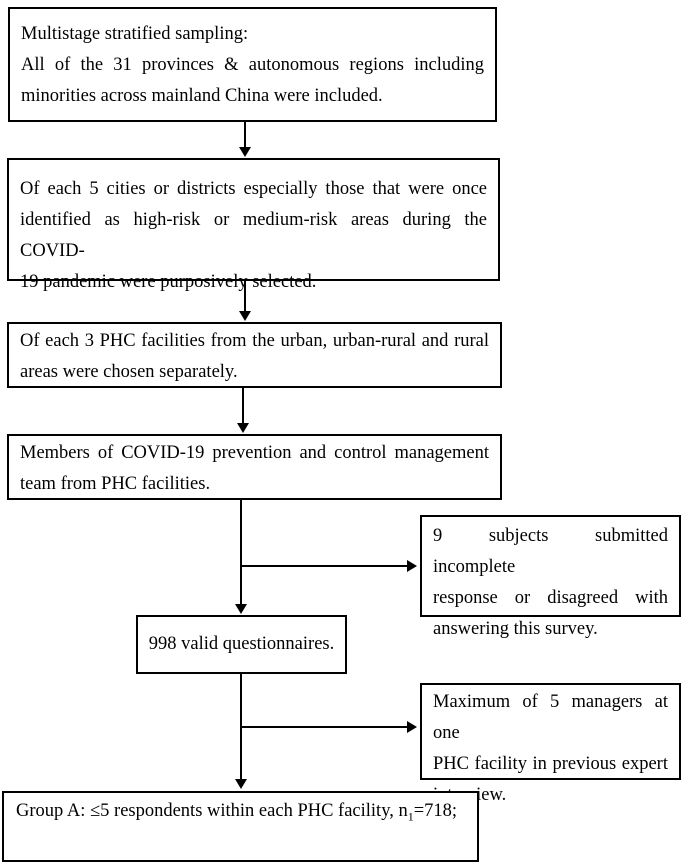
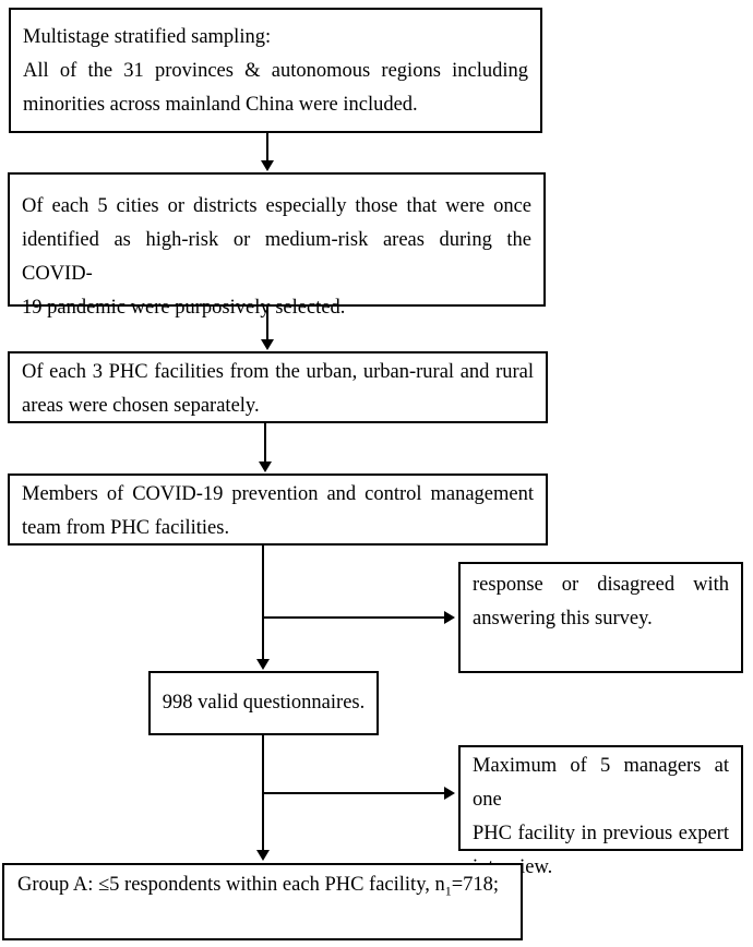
  Multistage stratified sampling:
  All of the 31 provinces & autonomous regions including
  minorities across mainland China were included.
  Of each 5 cities or districts especially those that were once
  identified as high-risk or medium-risk areas during the COVID-
  19 pandemic were purposively selected.
  Of each 3 PHC facilities from the urban, urban-rural and rural
  areas were chosen separately.
  Members of COVID-19 prevention and control management
  team from PHC facilities.
- 9 subjects submitted incomplete
  response or disagreed with
  answering this survey.
  998 valid questionnaires.
  Maximum of 5 managers at one
  PHC facility in previous expert
  Group A: ≤5 respondents within each PHC facility, n1=718;
